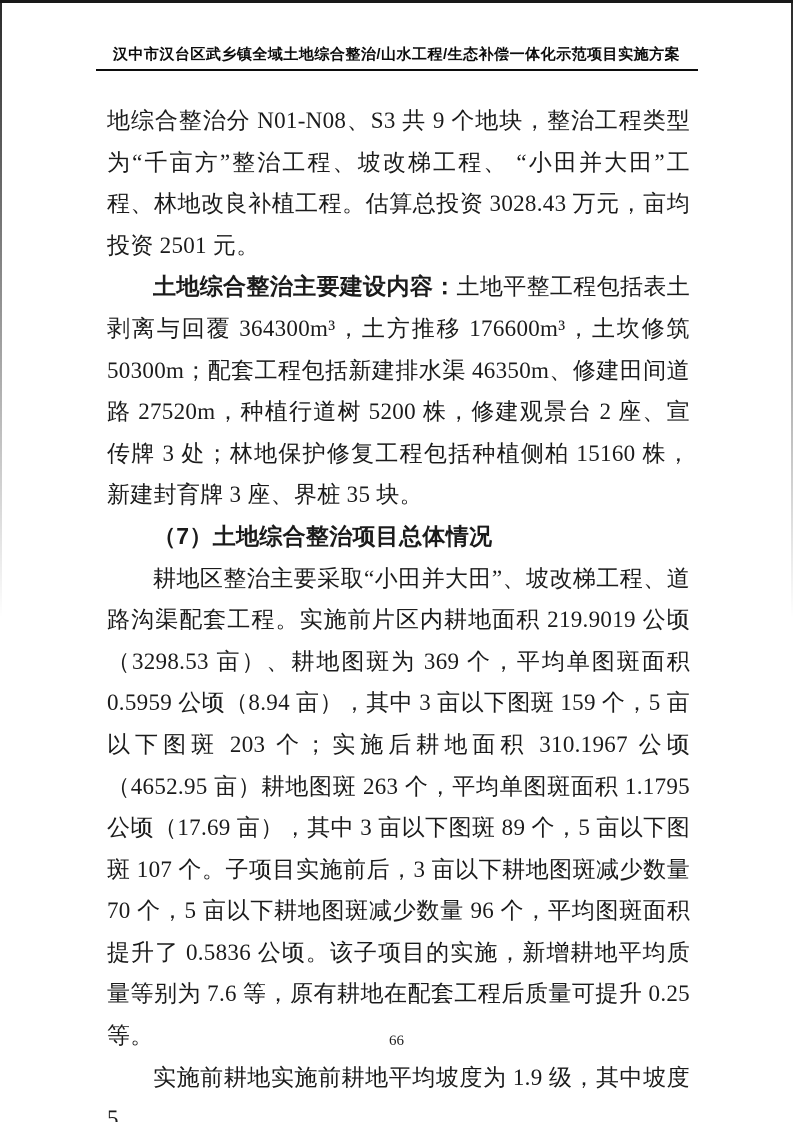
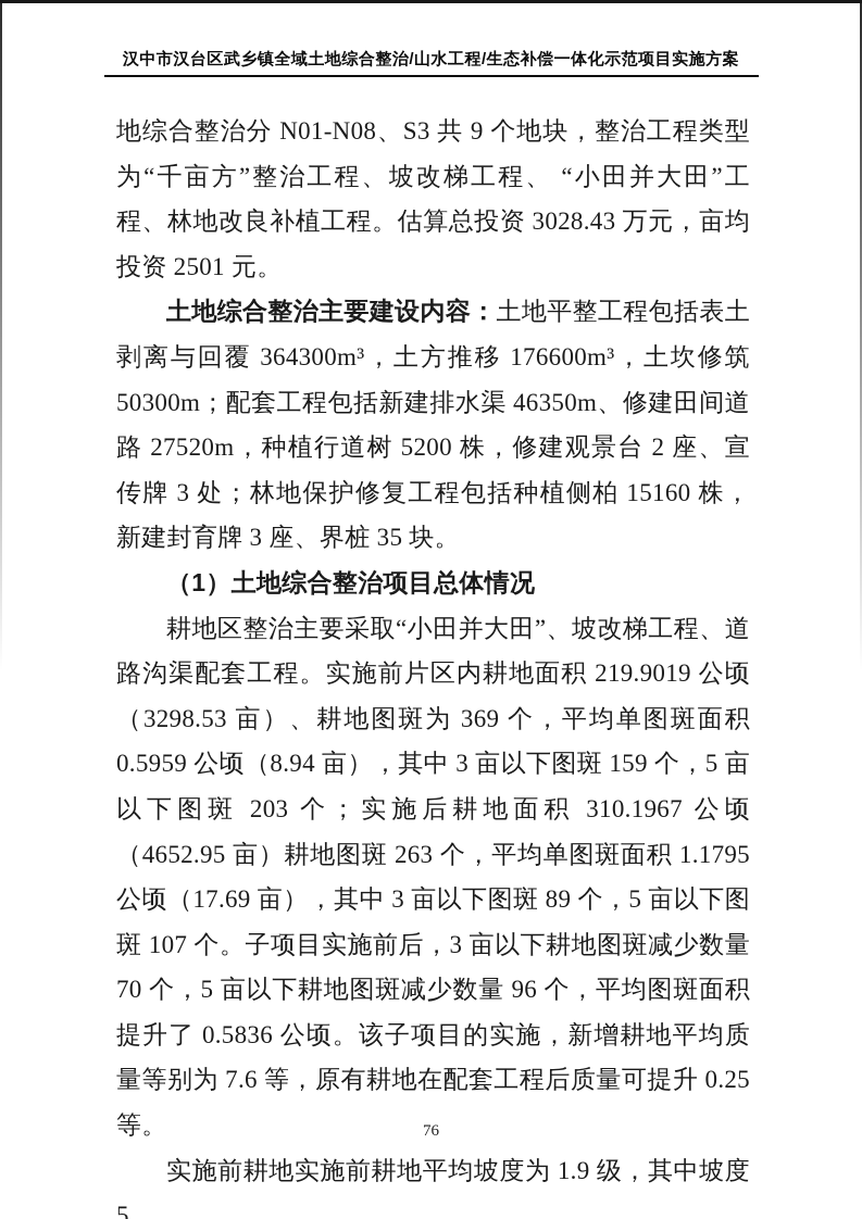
  汉中市汉台区武乡镇全域土地综合整治/山水工程/生态补偿一体化示范项目实施方案
  地综合整治分 N01-N08、S3 共 9 个地块，整治工程类型为“千亩方”整治工程、坡改梯工程、 “小田并大田”工程、林地改良补植工程。估算总投资 3028.43 万元，亩均投资 2501 元。
  土地综合整治主要建设内容：土地平整工程包括表土剥离与回覆 364300m³，土方推移 176600m³，土坎修筑 50300m；配套工程包括新建排水渠 46350m、修建田间道路 27520m，种植行道树 5200 株，修建观景台 2 座、宣传牌 3 处；林地保护修复工程包括种植侧柏 15160 株，新建封育牌 3 座、界桩 35 块。
- （7）土地综合整治项目总体情况
+ （1）土地综合整治项目总体情况
  耕地区整治主要采取“小田并大田”、坡改梯工程、道路沟渠配套工程。实施前片区内耕地面积 219.9019 公顷（3298.53 亩）、耕地图斑为 369 个，平均单图斑面积 0.5959 公顷（8.94 亩），其中 3 亩以下图斑 159 个，5 亩以下图斑 203 个；实施后耕地面积 310.1967 公顷（4652.95 亩）耕地图斑 263 个，平均单图斑面积 1.1795 公顷（17.69 亩），其中 3 亩以下图斑 89 个，5 亩以下图斑 107 个。子项目实施前后，3 亩以下耕地图斑减少数量 70 个，5 亩以下耕地图斑减少数量 96 个，平均图斑面积提升了 0.5836 公顷。该子项目的实施，新增耕地平均质量等别为 7.6 等，原有耕地在配套工程后质量可提升 0.25 等。
  实施前耕地实施前耕地平均坡度为 1.9 级，其中坡度 5
- 66
+ 76
